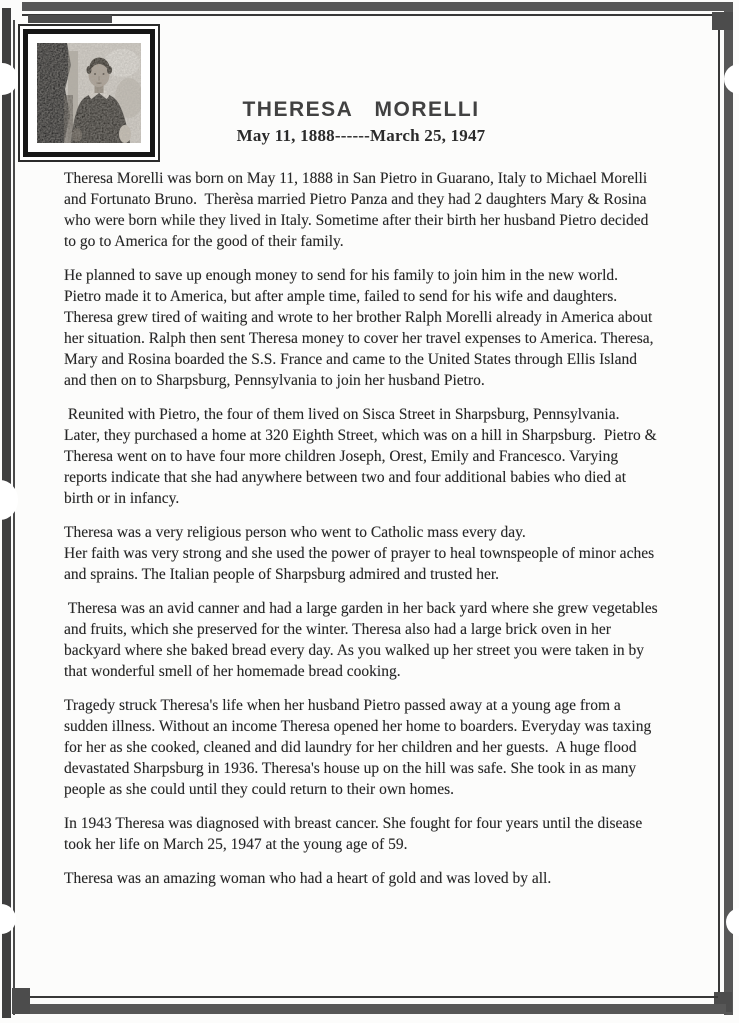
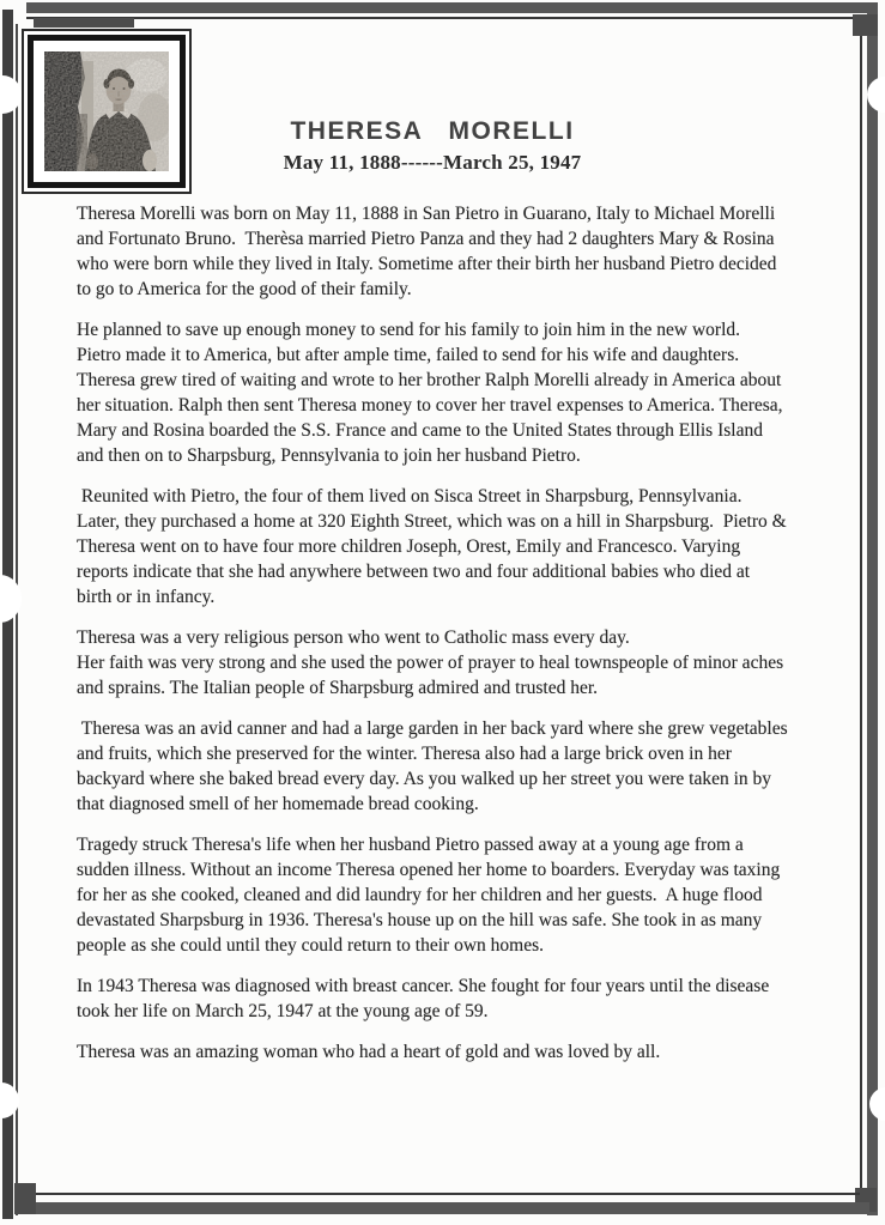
  THERESA MORELLI
  May 11, 1888------March 25, 1947
  Theresa Morelli was born on May 11, 1888 in San Pietro in Guarano, Italy to Michael Morelli and Fortunato Bruno. Therèsa married Pietro Panza and they had 2 daughters Mary & Rosina who were born while they lived in Italy. Sometime after their birth her husband Pietro decided to go to America for the good of their family.
  He planned to save up enough money to send for his family to join him in the new world. Pietro made it to America, but after ample time, failed to send for his wife and daughters. Theresa grew tired of waiting and wrote to her brother Ralph Morelli already in America about her situation. Ralph then sent Theresa money to cover her travel expenses to America. Theresa, Mary and Rosina boarded the S.S. France and came to the United States through Ellis Island and then on to Sharpsburg, Pennsylvania to join her husband Pietro.
  Reunited with Pietro, the four of them lived on Sisca Street in Sharpsburg, Pennsylvania. Later, they purchased a home at 320 Eighth Street, which was on a hill in Sharpsburg. Pietro & Theresa went on to have four more children Joseph, Orest, Emily and Francesco. Varying reports indicate that she had anywhere between two and four additional babies who died at birth or in infancy.
  Theresa was a very religious person who went to Catholic mass every day.
  Her faith was very strong and she used the power of prayer to heal townspeople of minor aches and sprains. The Italian people of Sharpsburg admired and trusted her.
- Theresa was an avid canner and had a large garden in her back yard where she grew vegetables and fruits, which she preserved for the winter. Theresa also had a large brick oven in her backyard where she baked bread every day. As you walked up her street you were taken in by that wonderful smell of her homemade bread cooking.
+ Theresa was an avid canner and had a large garden in her back yard where she grew vegetables and fruits, which she preserved for the winter. Theresa also had a large brick oven in her backyard where she baked bread every day. As you walked up her street you were taken in by that diagnosed smell of her homemade bread cooking.
  Tragedy struck Theresa's life when her husband Pietro passed away at a young age from a sudden illness. Without an income Theresa opened her home to boarders. Everyday was taxing for her as she cooked, cleaned and did laundry for her children and her guests. A huge flood devastated Sharpsburg in 1936. Theresa's house up on the hill was safe. She took in as many people as she could until they could return to their own homes.
  In 1943 Theresa was diagnosed with breast cancer. She fought for four years until the disease took her life on March 25, 1947 at the young age of 59.
  Theresa was an amazing woman who had a heart of gold and was loved by all.
